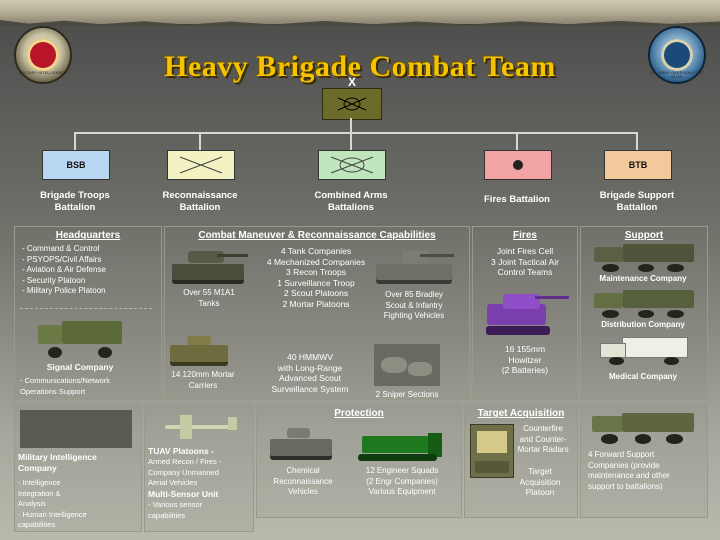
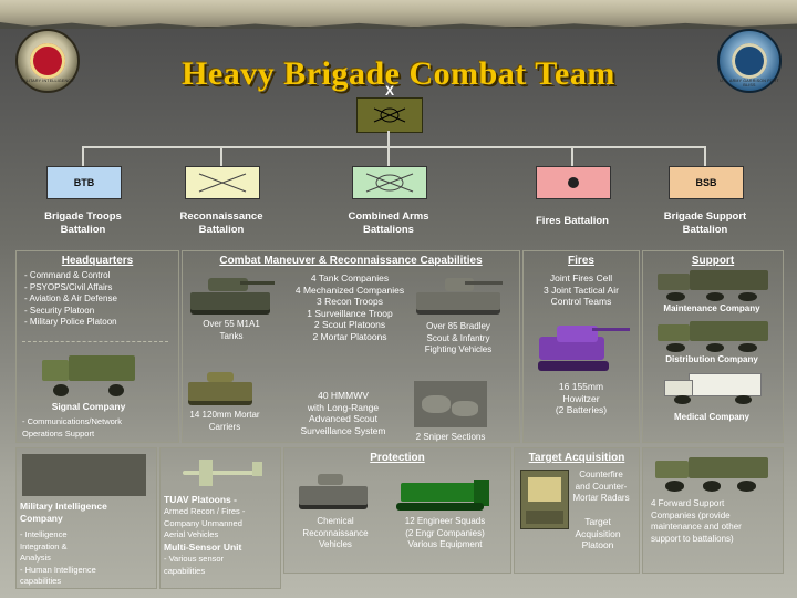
  Heavy Brigade Combat Team
  X
- BSB
+ BTB
  Brigade Troops
  Battalion
  Reconnaissance
  Battalion
  Combined Arms
  Battalions
  Fires Battalion
- BTB
+ BSB
  Brigade Support
  Battalion
  Headquarters
  - Command & Control
  - PSYOPS/Civil Affairs
  - Aviation & Air Defense
  - Security Platoon
  - Military Police Platoon
  Signal Company
  - Communications/Network
  Operations Support
  Combat Maneuver & Reconnaissance Capabilities
  4 Tank Companies
  4 Mechanized Companies
  3 Recon Troops
  1 Surveillance Troop
  2 Scout Platoons
  2 Mortar Platoons
  Over 55 M1A1
  Tanks
  Over 85 Bradley
  Scout & Infantry
  Fighting Vehicles
  14 120mm Mortar
  Carriers
  40 HMMWV
  with Long-Range
  Advanced Scout
  Surveillance System
  2 Sniper Sections
  Fires
  Joint Fires Cell
  3 Joint Tactical Air
  Control Teams
  16 155mm
  Howitzer
  (2 Batteries)
  Support
  Maintenance Company
  Distribution Company
  Medical Company
  Military Intelligence
  Company
  - Intelligence
  Integration &
  Analysis
  - Human Intelligence
  capabilities
  TUAV Platoons -
  Armed Recon / Fires -
  Company Unmanned
  Aerial Vehicles
  Multi-Sensor Unit
  - Various sensor
  capabilities
  Protection
  Chemical
  Reconnaissance
  Vehicles
  12 Engineer Squads
  (2 Engr Companies)
  Various Equipment
  Target Acquisition
  Counterfire
  and Counter-
  Mortar Radars
  Target
  Acquisition
  Platoon
  4 Forward Support
  Companies (provide
  maintenance and other
  support to battalions)
